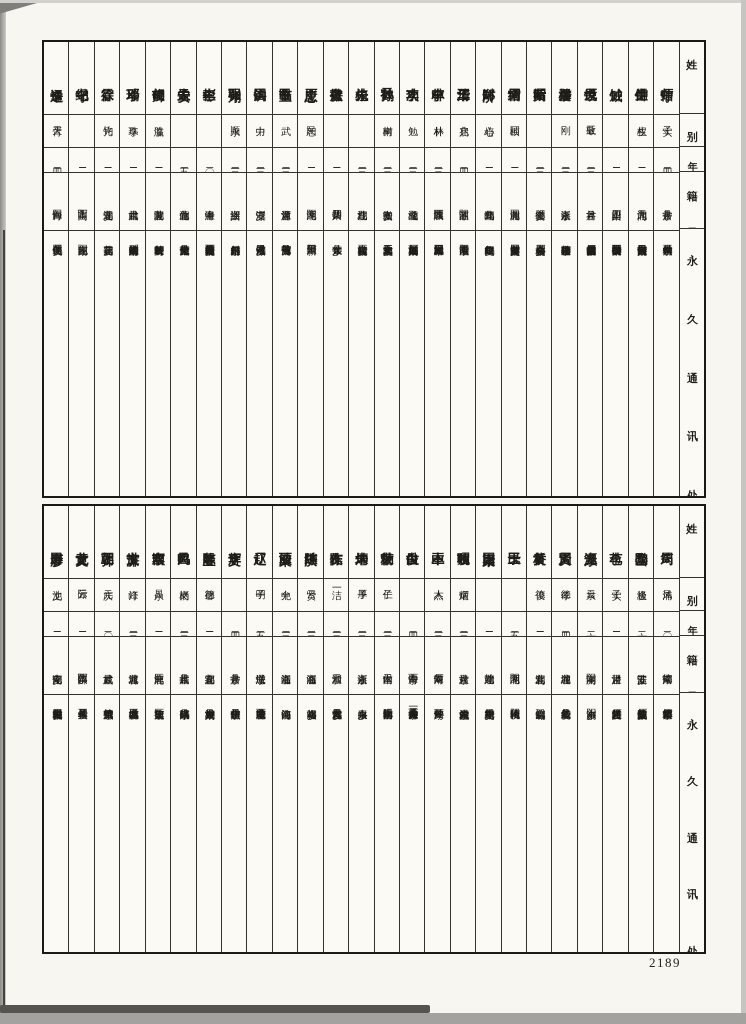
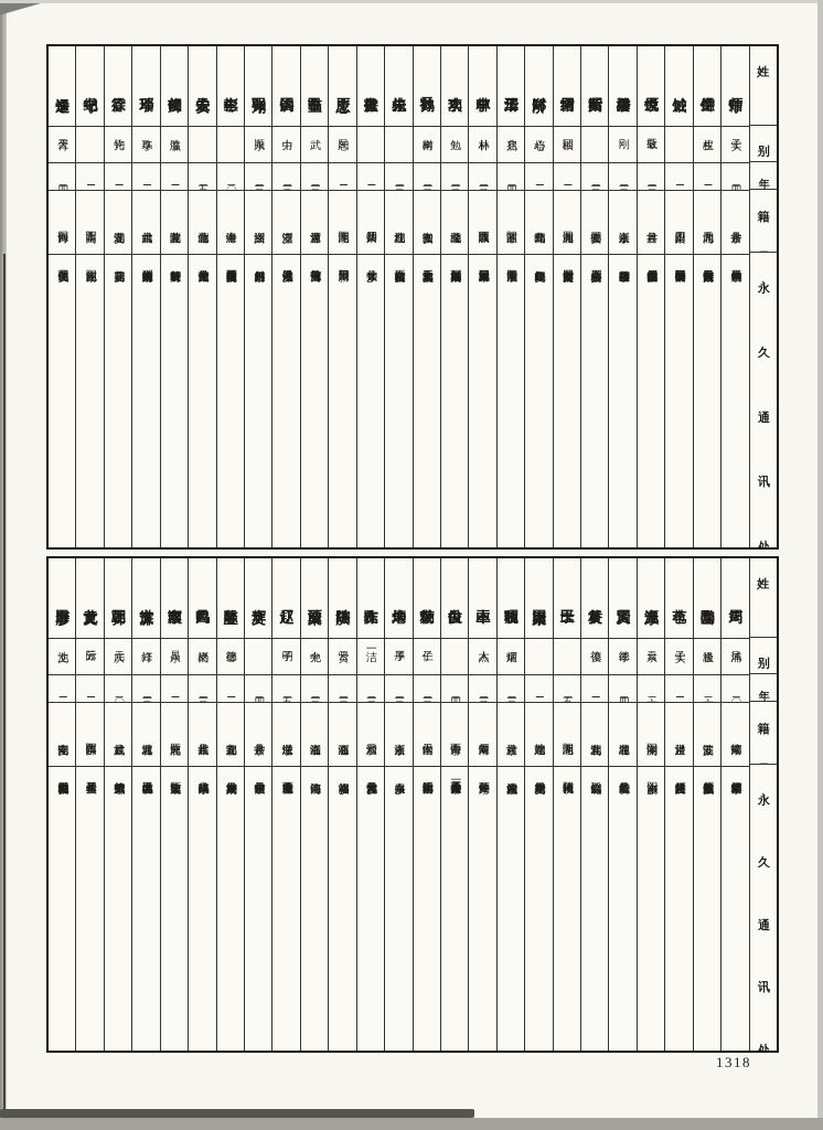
- 2189
+ 1318
